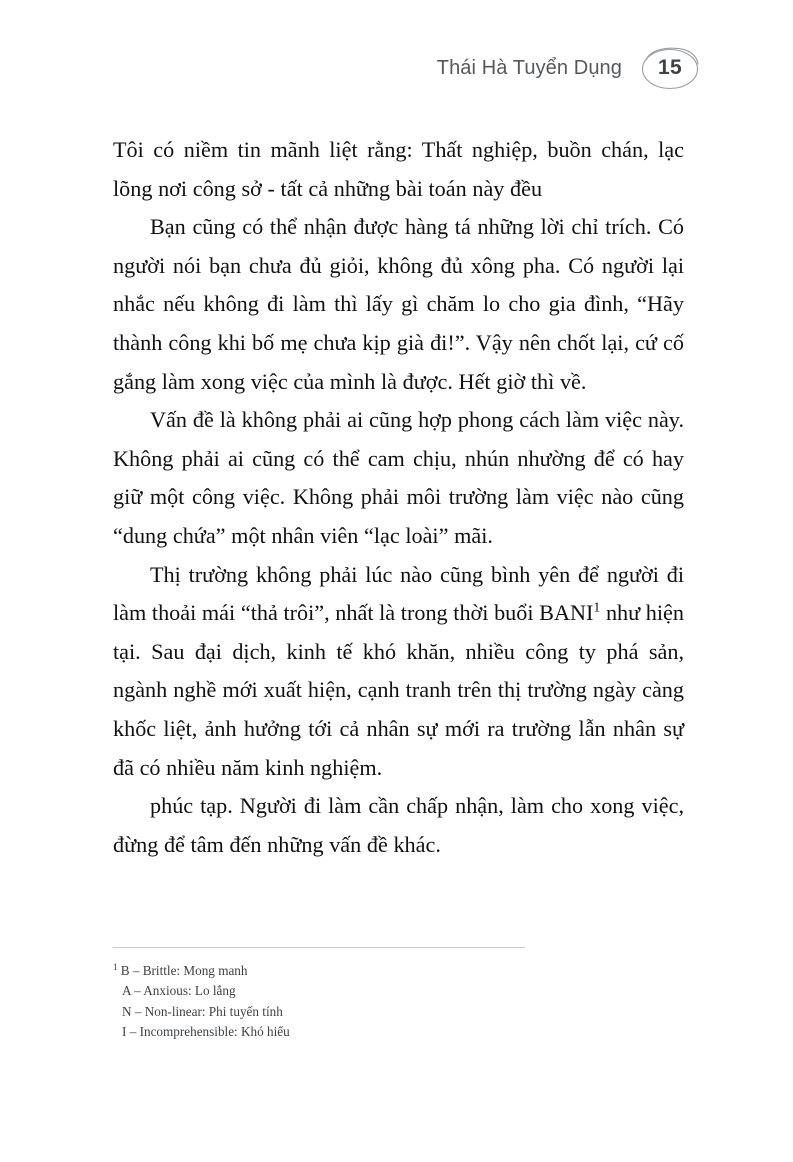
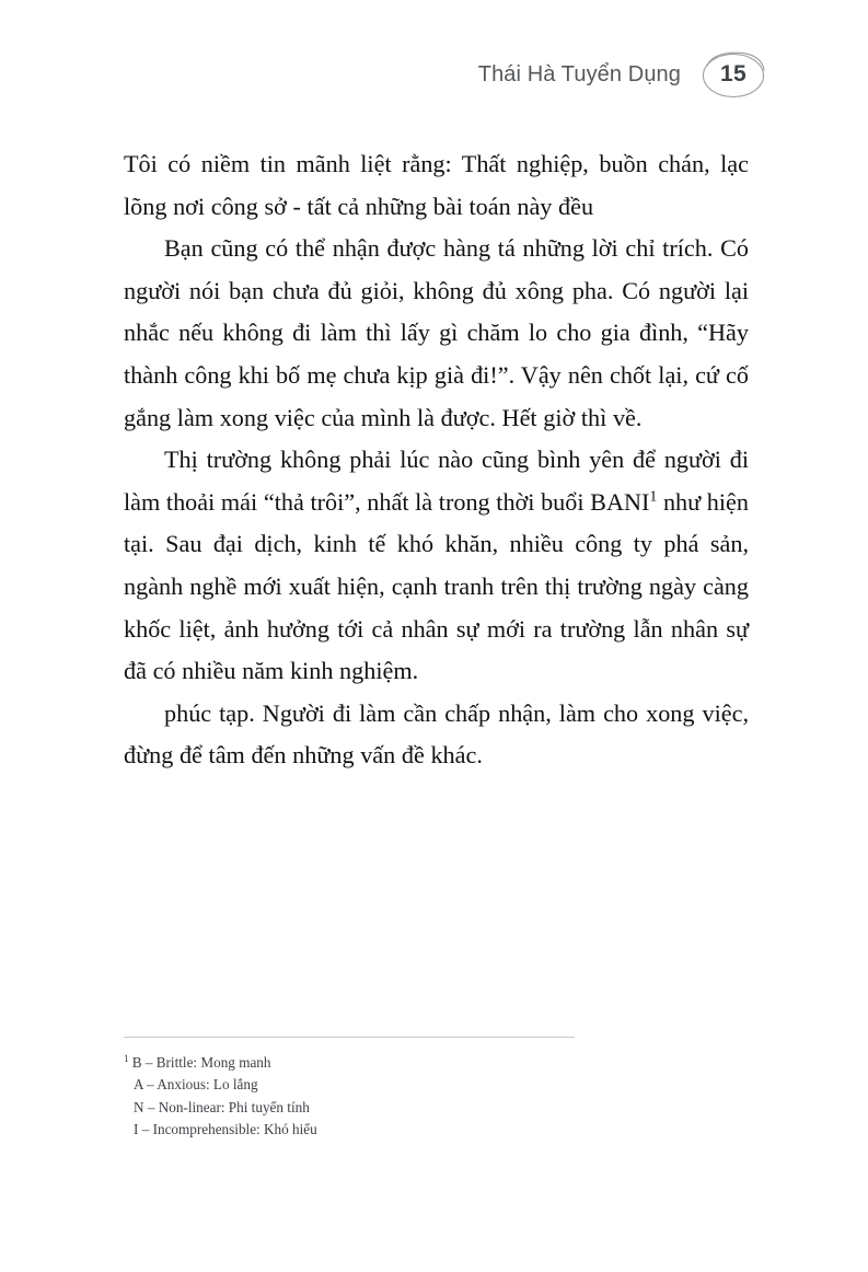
  Thái Hà Tuyển Dụng
  15
  Tôi có niềm tin mãnh liệt rằng: Thất nghiệp, buồn chán, lạc lõng nơi công sở - tất cả những bài toán này đều
  Bạn cũng có thể nhận được hàng tá những lời chỉ trích. Có người nói bạn chưa đủ giỏi, không đủ xông pha. Có người lại nhắc nếu không đi làm thì lấy gì chăm lo cho gia đình, “Hãy thành công khi bố mẹ chưa kịp già đi!”. Vậy nên chốt lại, cứ cố gắng làm xong việc của mình là được. Hết giờ thì về.
- Vấn đề là không phải ai cũng hợp phong cách làm việc này. Không phải ai cũng có thể cam chịu, nhún nhường để có hay giữ một công việc. Không phải môi trường làm việc nào cũng “dung chứa” một nhân viên “lạc loài” mãi.
  Thị trường không phải lúc nào cũng bình yên để người đi làm thoải mái “thả trôi”, nhất là trong thời buổi BANI1 như hiện tại. Sau đại dịch, kinh tế khó khăn, nhiều công ty phá sản, ngành nghề mới xuất hiện, cạnh tranh trên thị trường ngày càng khốc liệt, ảnh hưởng tới cả nhân sự mới ra trường lẫn nhân sự đã có nhiều năm kinh nghiệm.
  phúc tạp. Người đi làm cần chấp nhận, làm cho xong việc, đừng để tâm đến những vấn đề khác.
  1 B – Brittle: Mong manh
  A – Anxious: Lo lắng
  N – Non-linear: Phi tuyến tính
  I – Incomprehensible: Khó hiểu
